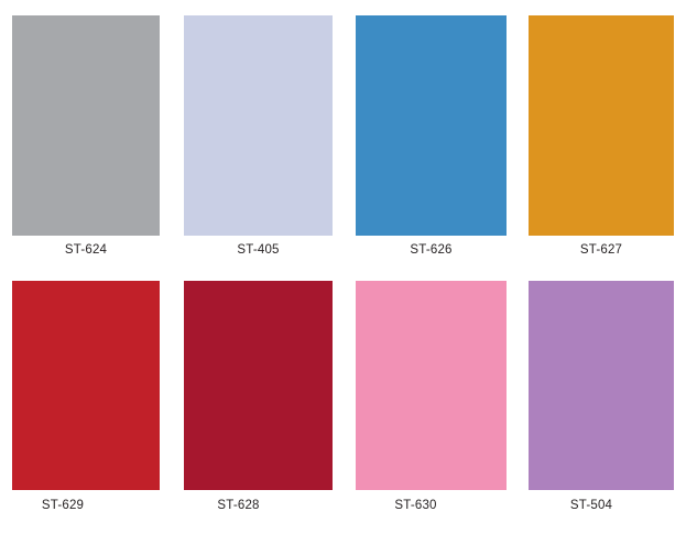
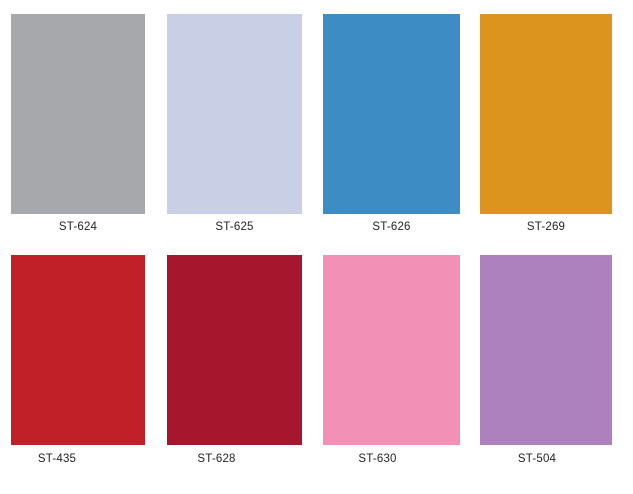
  ST-624
- ST-405
+ ST-625
  ST-626
- ST-627
+ ST-269
- ST-629
+ ST-435
  ST-628
  ST-630
  ST-504
